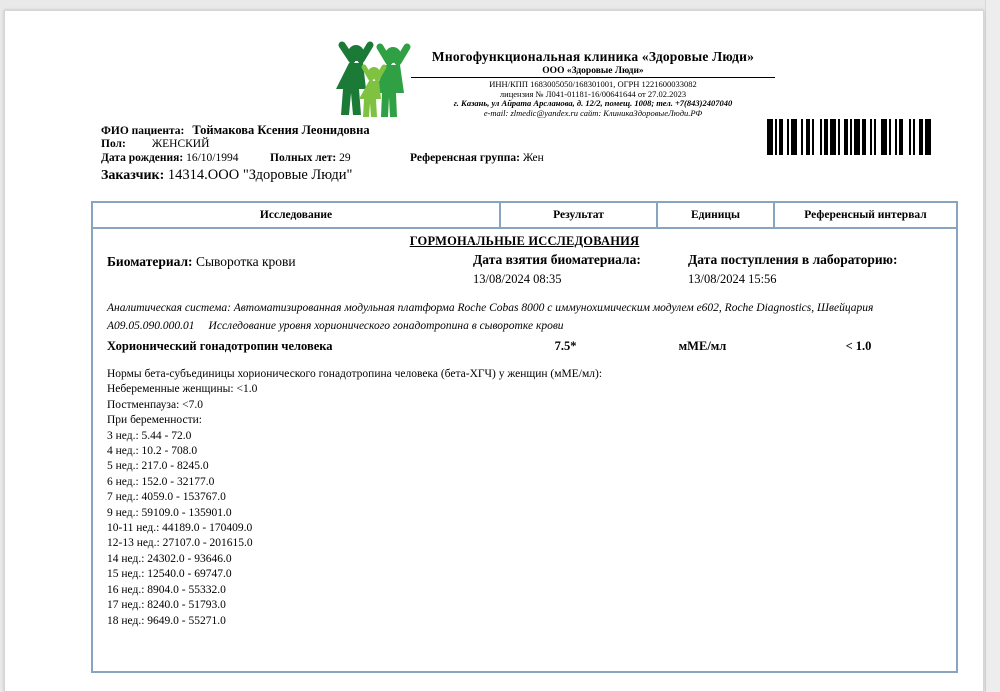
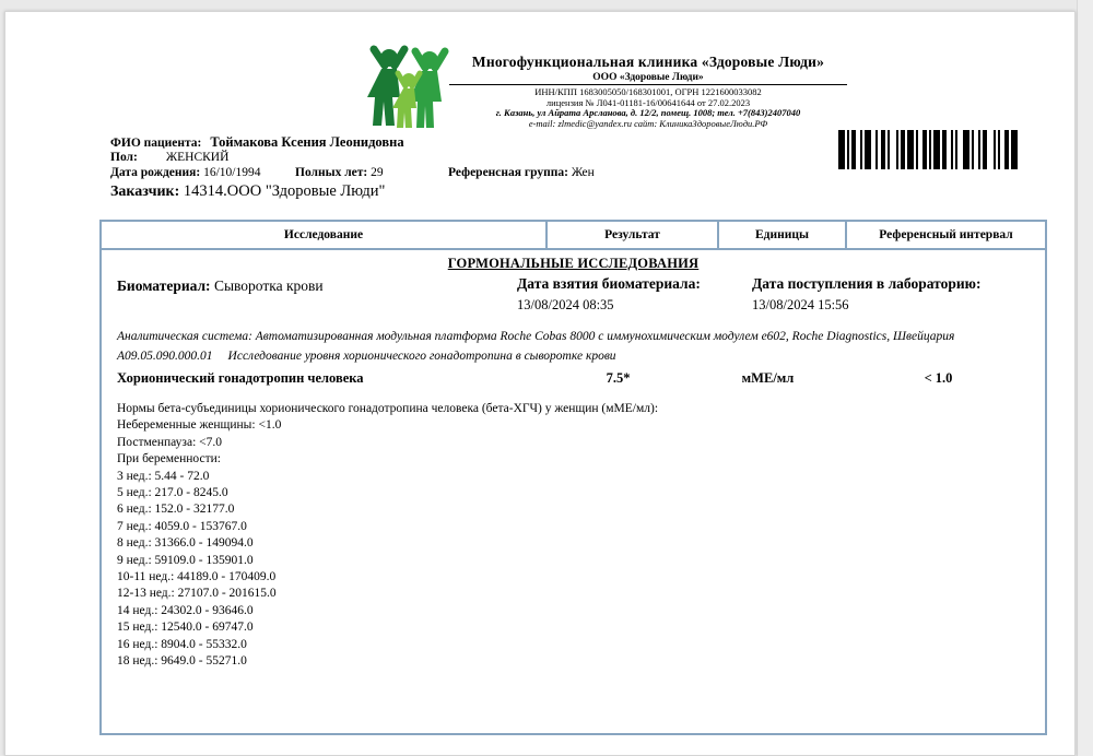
  Многофункциональная клиника «Здоровые Люди»
  ООО «Здоровые Люди»
  ИНН/КПП 1683005050/168301001, ОГРН 1221600033082
  лицензия № Л041-01181-16/00641644 от 27.02.2023
  г. Казань, ул Айрата Арсланова, д. 12/2, помещ. 1008; тел. +7(843)2407040
  e-mail: zlmedic@yandex.ru сайт: КлиникаЗдоровыеЛюди.РФ
  ФИО пациента: Тоймакова Ксения Леонидовна
  Пол: ЖЕНСКИЙ
  Дата рождения: 16/10/1994
  Полных лет: 29
  Референсная группа: Жен
  Заказчик: 14314.ООО "Здоровые Люди"
  Исследование
  Результат
  Единицы
  Референсный интервал
  ГОРМОНАЛЬНЫЕ ИССЛЕДОВАНИЯ
  Биоматериал: Сыворотка крови
  Дата взятия биоматериала:
  13/08/2024 08:35
  Дата поступления в лабораторию:
  13/08/2024 15:56
  Аналитическая система: Автоматизированная модульная платформа Roche Cobas 8000 с иммунохимическим модулем e602, Roche Diagnostics, Швейцария
  A09.05.090.000.01 Исследование уровня хорионического гонадотропина в сыворотке крови
  Хорионический гонадотропин человека
  7.5*
  мМЕ/мл
  < 1.0
  Нормы бета-субъединицы хорионического гонадотропина человека (бета-ХГЧ) у женщин (мМЕ/мл):
  Небеременные женщины: <1.0
  Постменпауза: <7.0
  При беременности:
  3 нед.: 5.44 - 72.0
- 4 нед.: 10.2 - 708.0
  5 нед.: 217.0 - 8245.0
  6 нед.: 152.0 - 32177.0
  7 нед.: 4059.0 - 153767.0
+ 8 нед.: 31366.0 - 149094.0
  9 нед.: 59109.0 - 135901.0
  10-11 нед.: 44189.0 - 170409.0
  12-13 нед.: 27107.0 - 201615.0
  14 нед.: 24302.0 - 93646.0
  15 нед.: 12540.0 - 69747.0
  16 нед.: 8904.0 - 55332.0
- 17 нед.: 8240.0 - 51793.0
  18 нед.: 9649.0 - 55271.0
